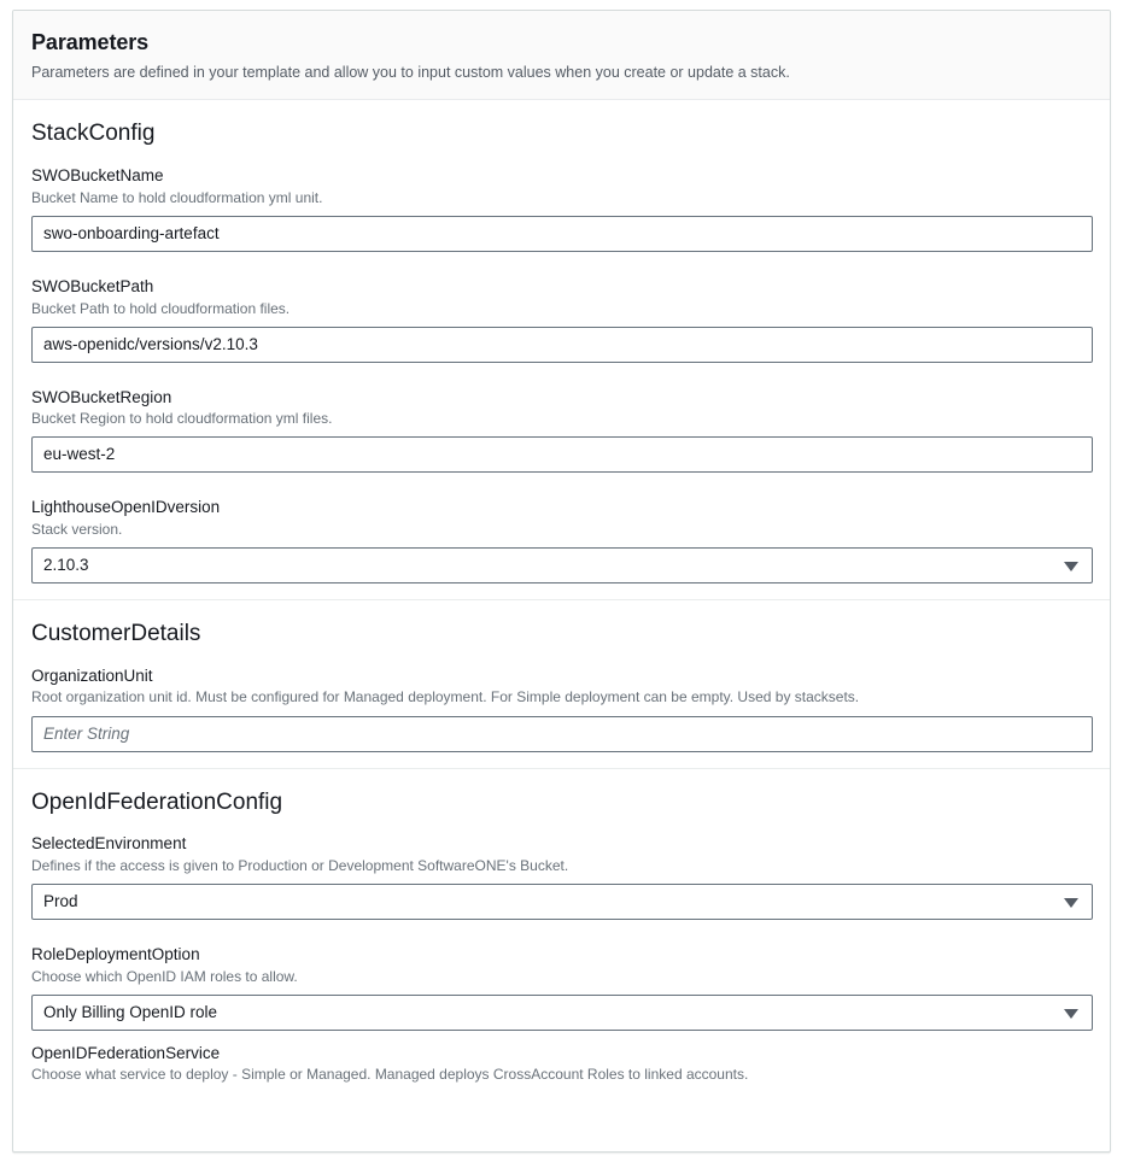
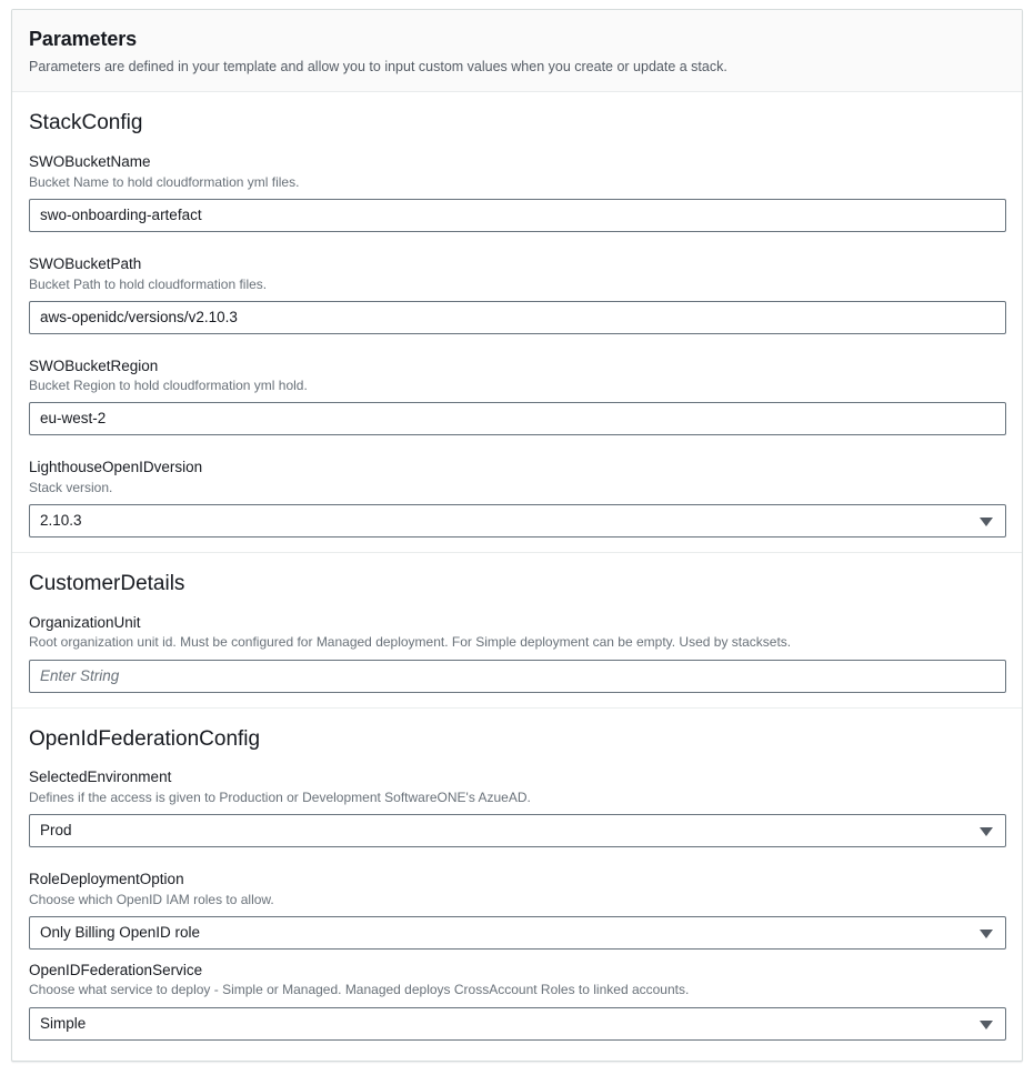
  Parameters
  Parameters are defined in your template and allow you to input custom values when you create or update a stack.
  StackConfig
  SWOBucketName
- Bucket Name to hold cloudformation yml unit.
+ Bucket Name to hold cloudformation yml files.
  swo-onboarding-artefact
  SWOBucketPath
  Bucket Path to hold cloudformation files.
  aws-openidc/versions/v2.10.3
  SWOBucketRegion
- Bucket Region to hold cloudformation yml files.
+ Bucket Region to hold cloudformation yml hold.
  eu-west-2
  LighthouseOpenIDversion
  Stack version.
  2.10.3
  CustomerDetails
  OrganizationUnit
  Root organization unit id. Must be configured for Managed deployment. For Simple deployment can be empty. Used by stacksets.
  Enter String
  OpenIdFederationConfig
  SelectedEnvironment
- Defines if the access is given to Production or Development SoftwareONE's Bucket.
+ Defines if the access is given to Production or Development SoftwareONE's AzueAD.
  Prod
  RoleDeploymentOption
  Choose which OpenID IAM roles to allow.
  Only Billing OpenID role
  OpenIDFederationService
  Choose what service to deploy - Simple or Managed. Managed deploys CrossAccount Roles to linked accounts.
+ Simple
